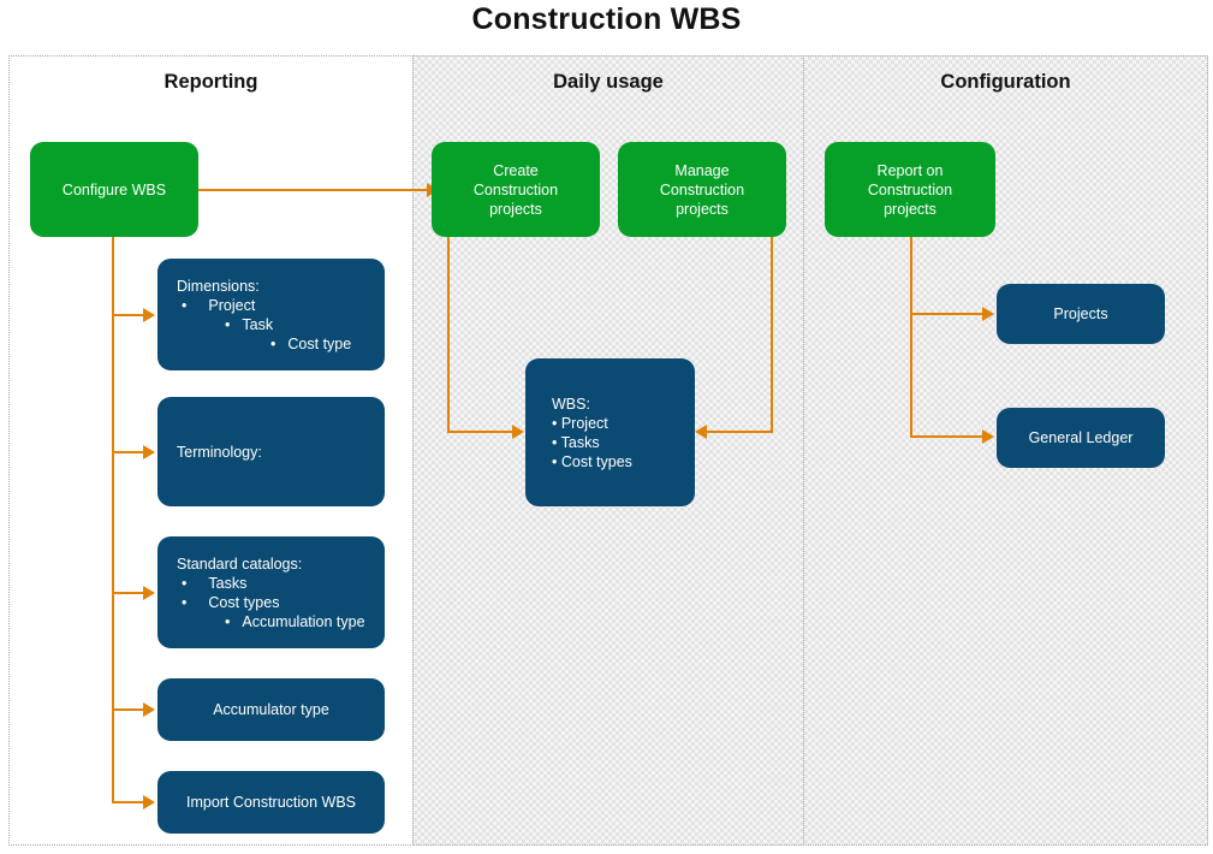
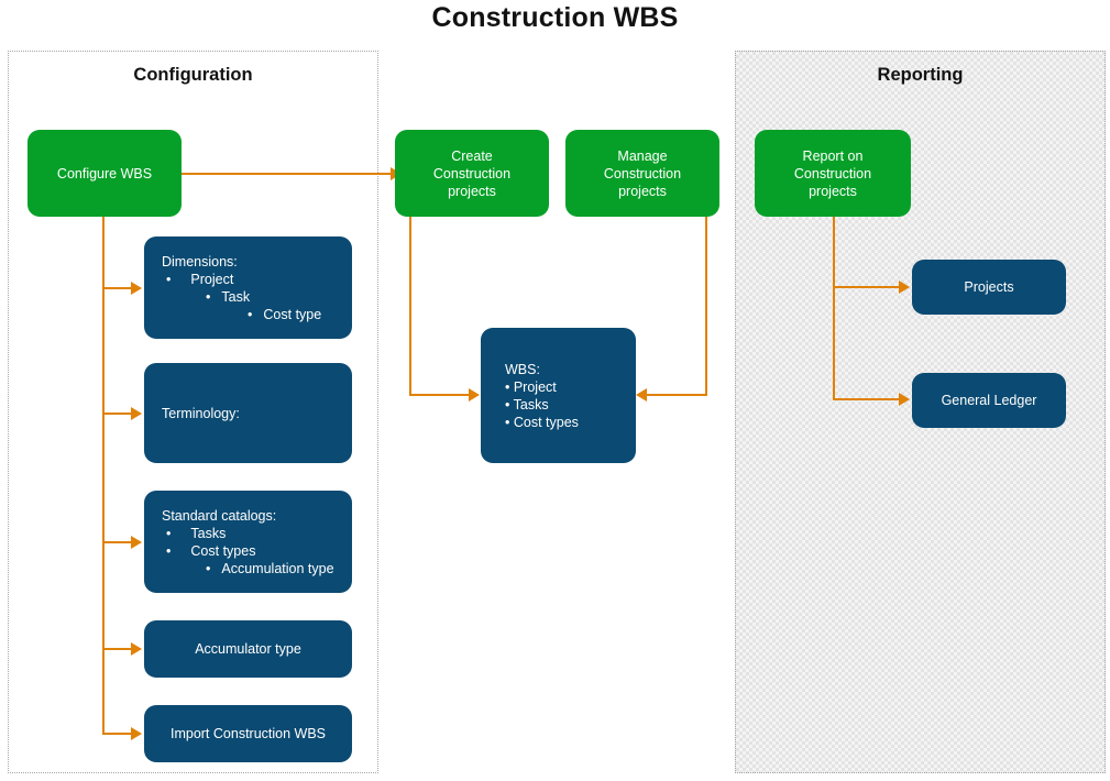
  Construction WBS
- Reporting
+ Configuration
- Daily usage
- Configuration
+ Reporting
  Configure WBS
  Dimensions:
  • Project
  • Task
  • Cost type
  Terminology:
  Standard catalogs:
  • Tasks
  • Cost types
  • Accumulation type
  Accumulator type
  Import Construction WBS
  Create
  Construction
  projects
  Manage
  Construction
  projects
  WBS:
  • Project
  • Tasks
  • Cost types
  Report on
  Construction
  projects
  Projects
  General Ledger
